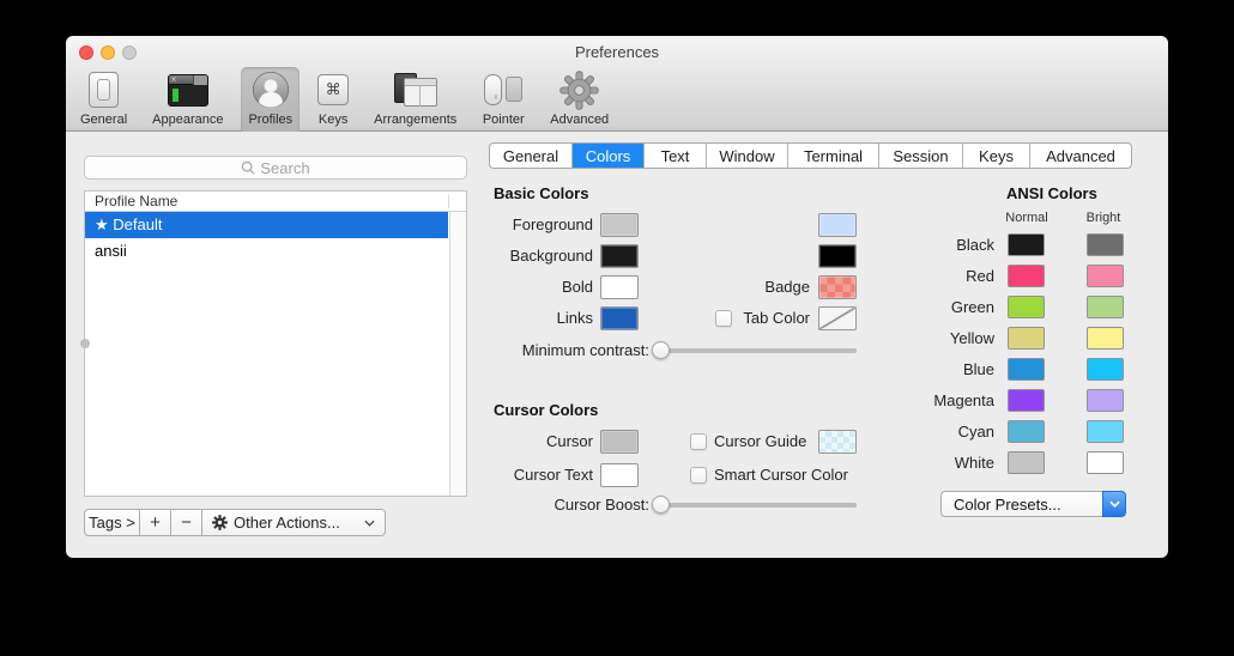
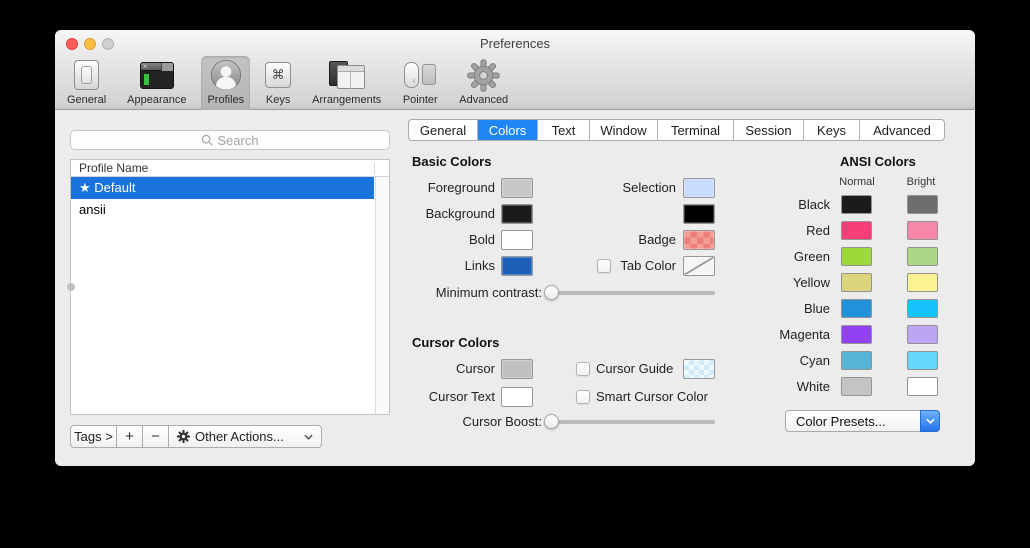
  Preferences
  General
  ×
  Appearance
  Profiles
  ⌘
  Keys
  Arrangements
  Pointer
  Advanced
  Search
  Profile Name
  ★ Default
  ansii
  Tags >
  +
  −
  Other Actions...
  General
  Colors
  Text
  Window
  Terminal
  Session
  Keys
  Advanced
  Basic Colors
  Foreground
  Background
  Bold
  Links
+ Selection
  Badge
  Tab Color
  Minimum contrast:
  Cursor Colors
  Cursor
  Cursor Text
  Cursor Guide
  Smart Cursor Color
  Cursor Boost:
  ANSI Colors
  Normal
  Bright
  Black
  Red
  Green
  Yellow
  Blue
  Magenta
  Cyan
  White
  Color Presets...
